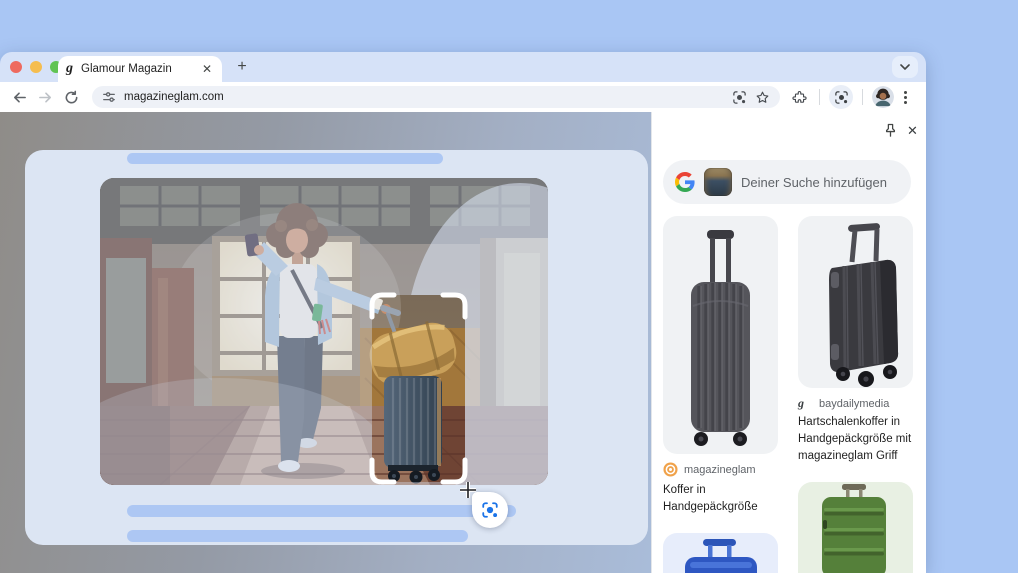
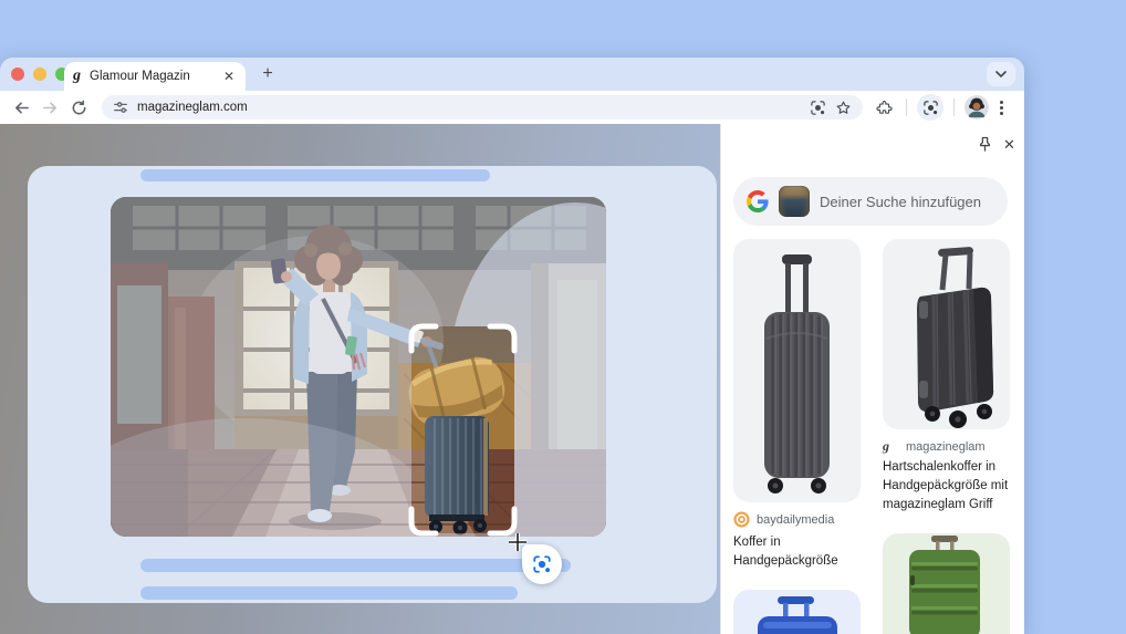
  g
  Glamour Magazin
  ✕
  +
  magazineglam.com
  ✕
  Deiner Suche hinzufügen
- magazineglam
+ baydailymedia
  Koffer in Handgepäckgröße
  g
- baydailymedia
+ magazineglam
  Hartschalenkoffer in Handgepäckgröße mit magazineglam Griff
